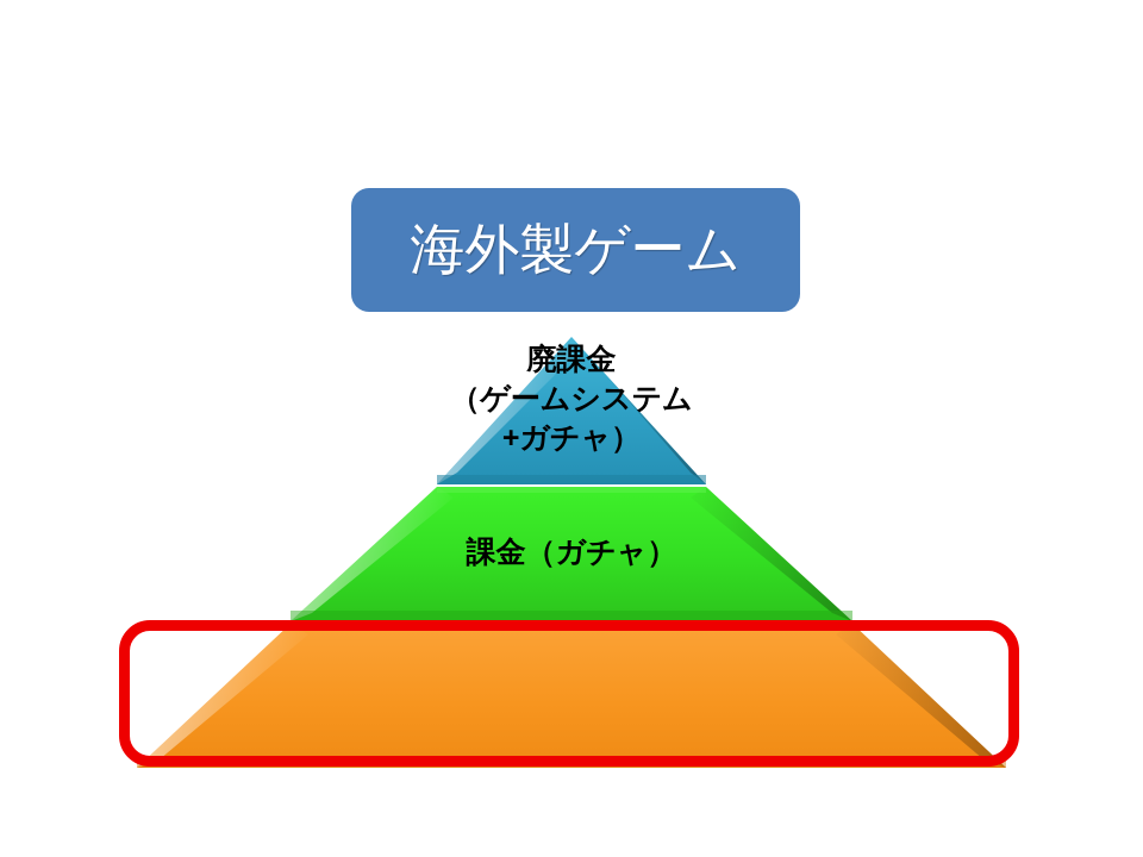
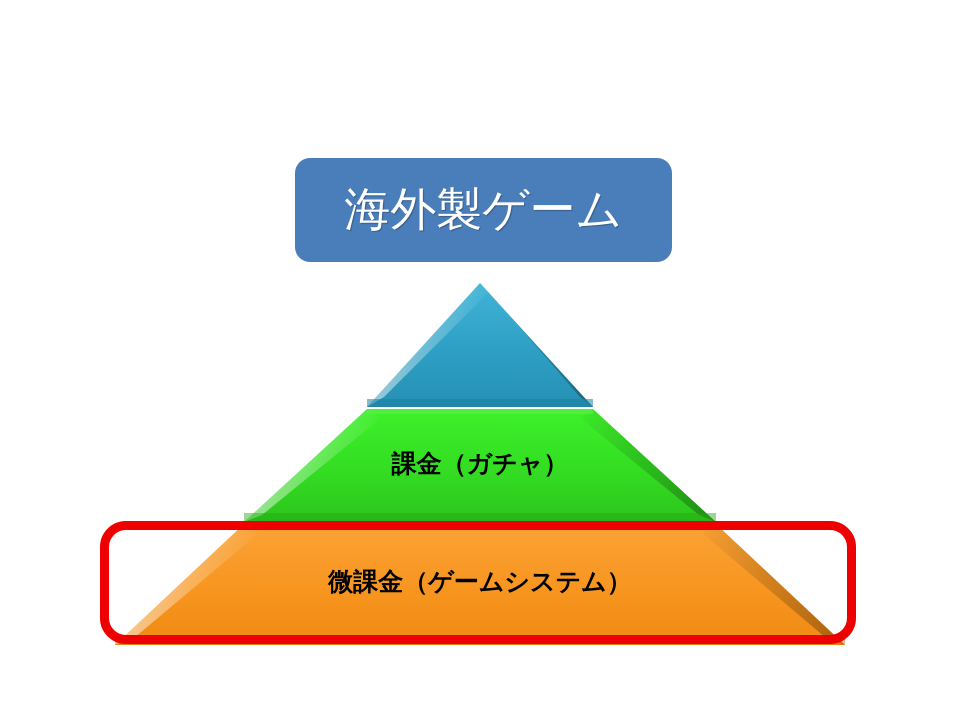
  海外製ゲーム
- 廃課金
- （ゲームシステム
- +ガチャ）
  課金（ガチャ）
+ 微課金（ゲームシステム）
